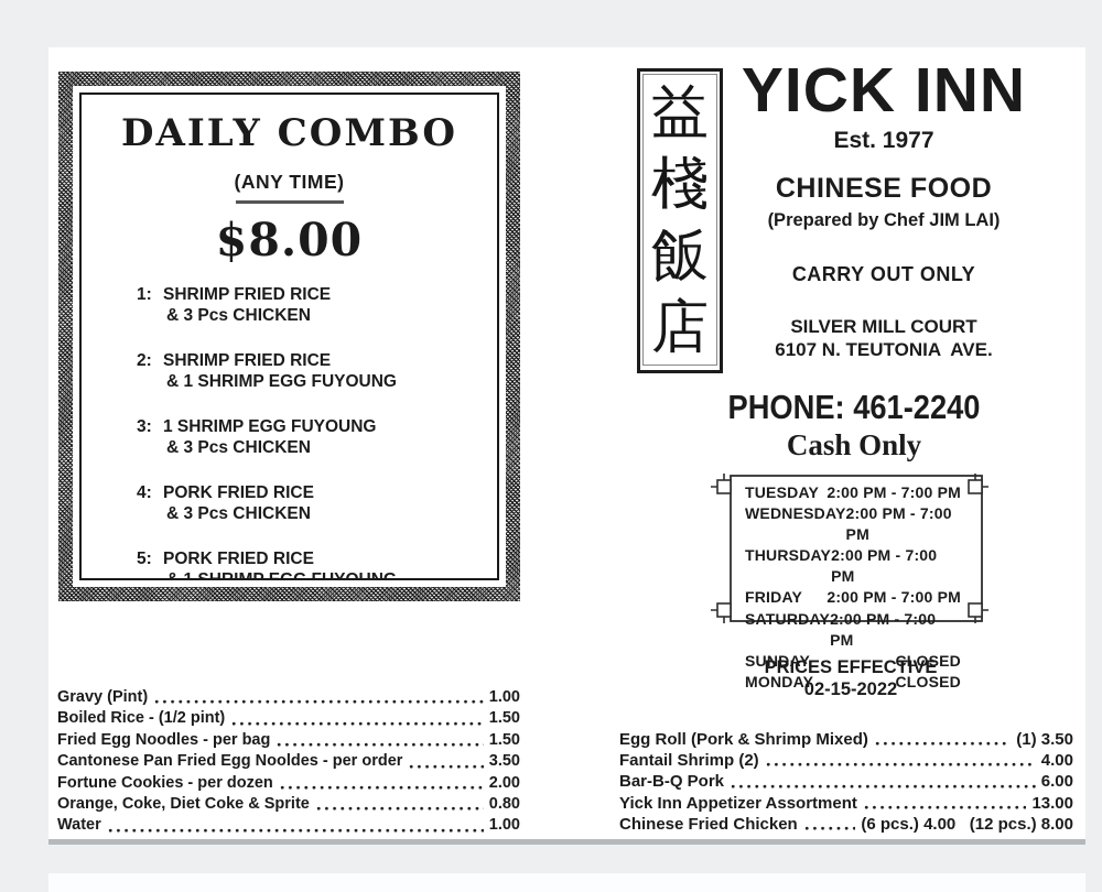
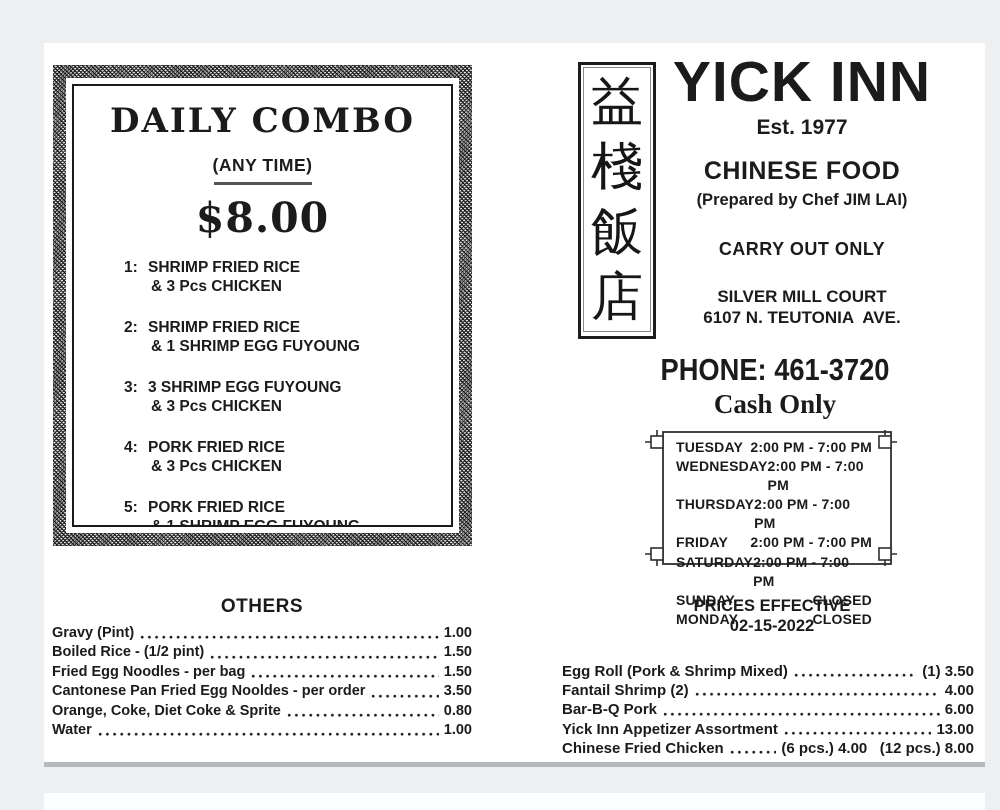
  DAILY COMBO
  (ANY TIME)
  $8.00
  1: SHRIMP FRIED RICE
  & 3 Pcs CHICKEN
  2: SHRIMP FRIED RICE
  & 1 SHRIMP EGG FUYOUNG
- 3: 1 SHRIMP EGG FUYOUNG
+ 3: 3 SHRIMP EGG FUYOUNG
  & 3 Pcs CHICKEN
  4: PORK FRIED RICE
  & 3 Pcs CHICKEN
  5: PORK FRIED RICE
+ OTHERS
  Gravy (Pint)
  1.00
  Boiled Rice - (1/2 pint)
  1.50
  Fried Egg Noodles - per bag
  1.50
  Cantonese Pan Fried Egg Nooldes - per order
  3.50
- Fortune Cookies - per dozen
- 2.00
  Orange, Coke, Diet Coke & Sprite
  0.80
  Water
  1.00
  益
  棧
  飯
  店
  YICK INN
  Est. 1977
  CHINESE FOOD
  (Prepared by Chef JIM LAI)
  CARRY OUT ONLY
  SILVER MILL COURT
  6107 N. TEUTONIA AVE.
- PHONE: 461-2240
+ PHONE: 461-3720
  Cash Only
  TUESDAY
  2:00 PM - 7:00 PM
  WEDNESDAY
  2:00 PM - 7:00 PM
  THURSDAY
  2:00 PM - 7:00 PM
  FRIDAY
  2:00 PM - 7:00 PM
  SATURDAY
  2:00 PM - 7:00 PM
  SUNDAY
  CLOSED
  MONDAY
  CLOSED
  PRICES EFFECTIVE
  02-15-2022
  Egg Roll (Pork & Shrimp Mixed)
  (1) 3.50
  Fantail Shrimp (2)
  4.00
  Bar-B-Q Pork
  6.00
  Yick Inn Appetizer Assortment
  13.00
  Chinese Fried Chicken
  (6 pcs.) 4.00 (12 pcs.) 8.00
